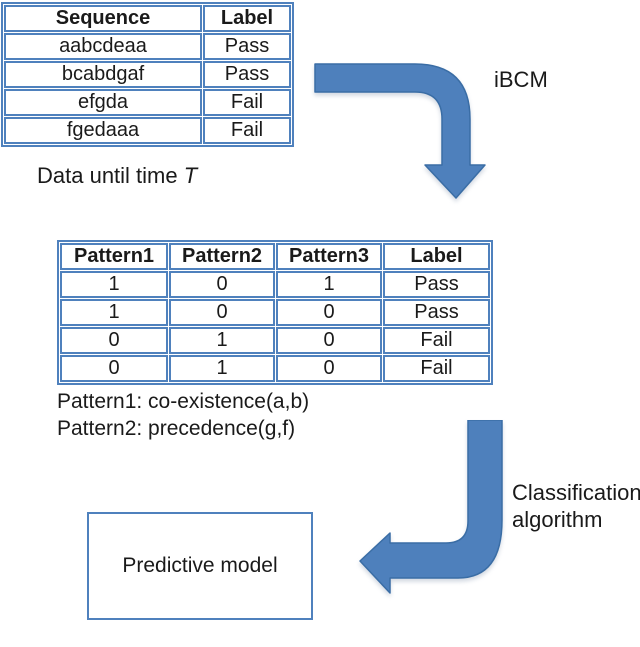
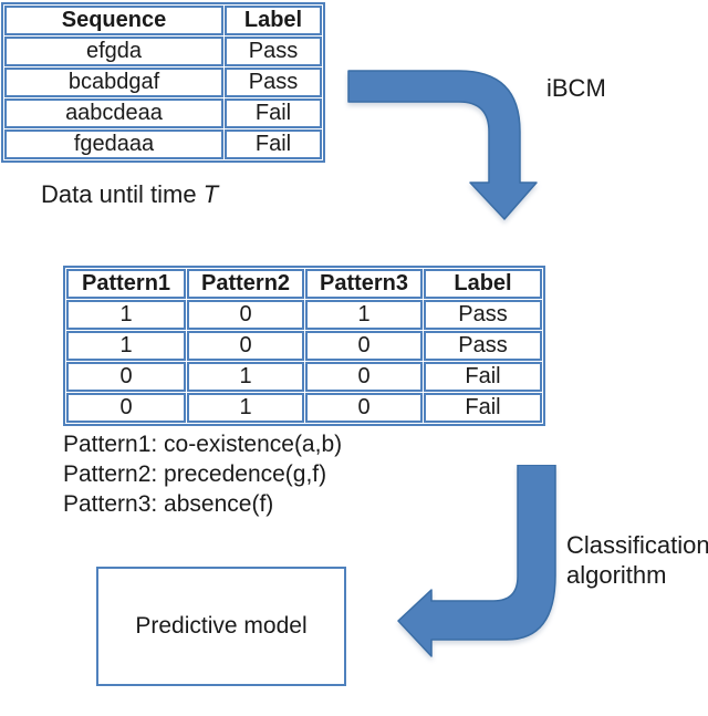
  Sequence	Label
- aabcdeaa	Pass
+ efgda	Pass
  bcabdgaf	Pass
- efgda	Fail
+ aabcdeaa	Fail
  fgedaaa	Fail
  Data until time T
  iBCM
  Pattern1	Pattern2	Pattern3	Label
  1	0	1	Pass
  1	0	0	Pass
  0	1	0	Fail
  0	1	0	Fail
  Pattern1: co-existence(a,b)
  Pattern2: precedence(g,f)
+ Pattern3: absence(f)
  Classification
  algorithm
  Predictive model
